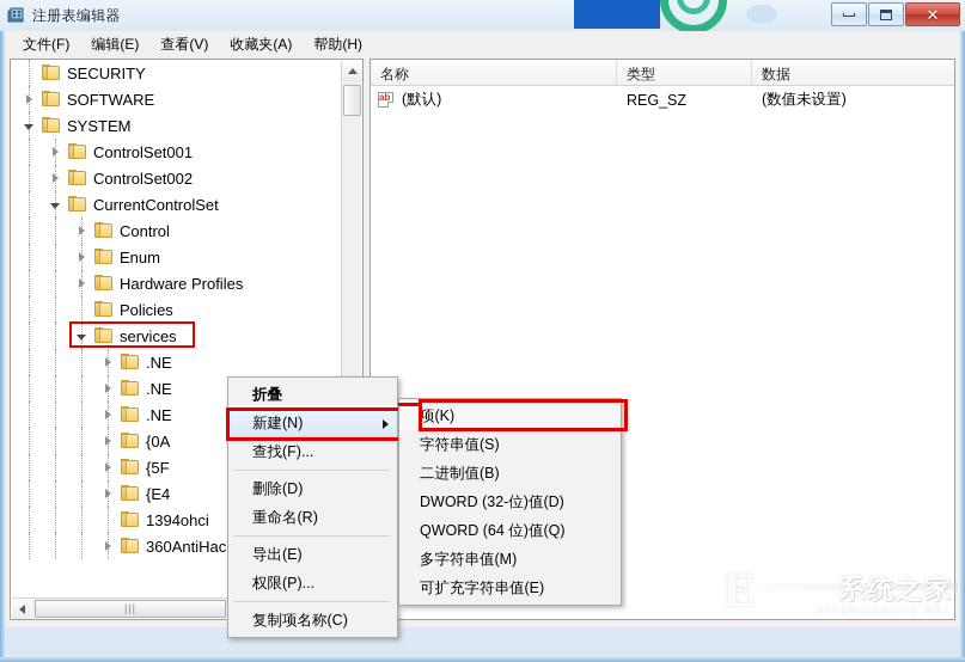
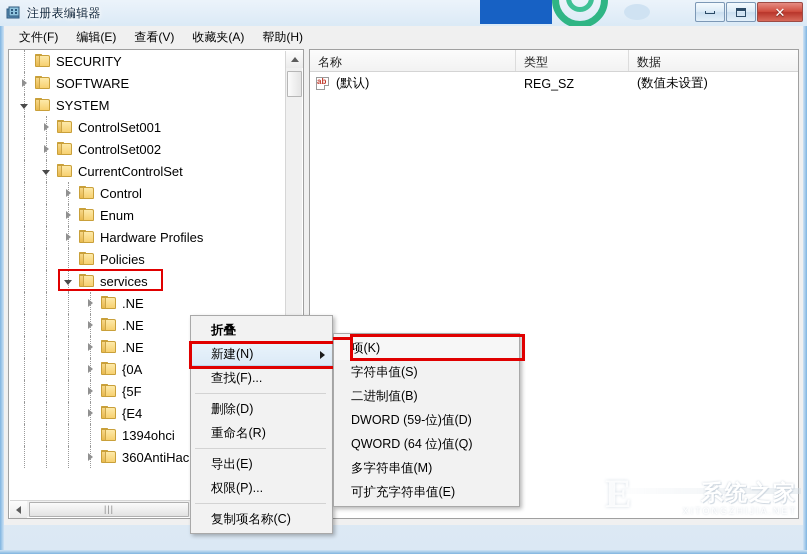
  注册表编辑器
  ✕
  文件(F)
  编辑(E)
  查看(V)
  收藏夹(A)
  帮助(H)
  SECURITY
  SOFTWARE
  SYSTEM
  ControlSet001
  ControlSet002
  CurrentControlSet
  Control
  Enum
  Hardware Profiles
  Policies
  services
  .NE
  .NE
  .NE
  {0A
  {5F
  {E4
  1394ohci
  360AntiHac
  |||
  名称
  类型
  数据
  ab
  (默认)
  REG_SZ
  (数值未设置)
  折叠
  新建(N)
  查找(F)...
  删除(D)
  重命名(R)
  导出(E)
  权限(P)...
  复制项名称(C)
  项(K)
  字符串值(S)
  二进制值(B)
- DWORD (32-位)值(D)
+ DWORD (59-位)值(D)
  QWORD (64 位)值(Q)
  多字符串值(M)
  可扩充字符串值(E)
  系统之家
